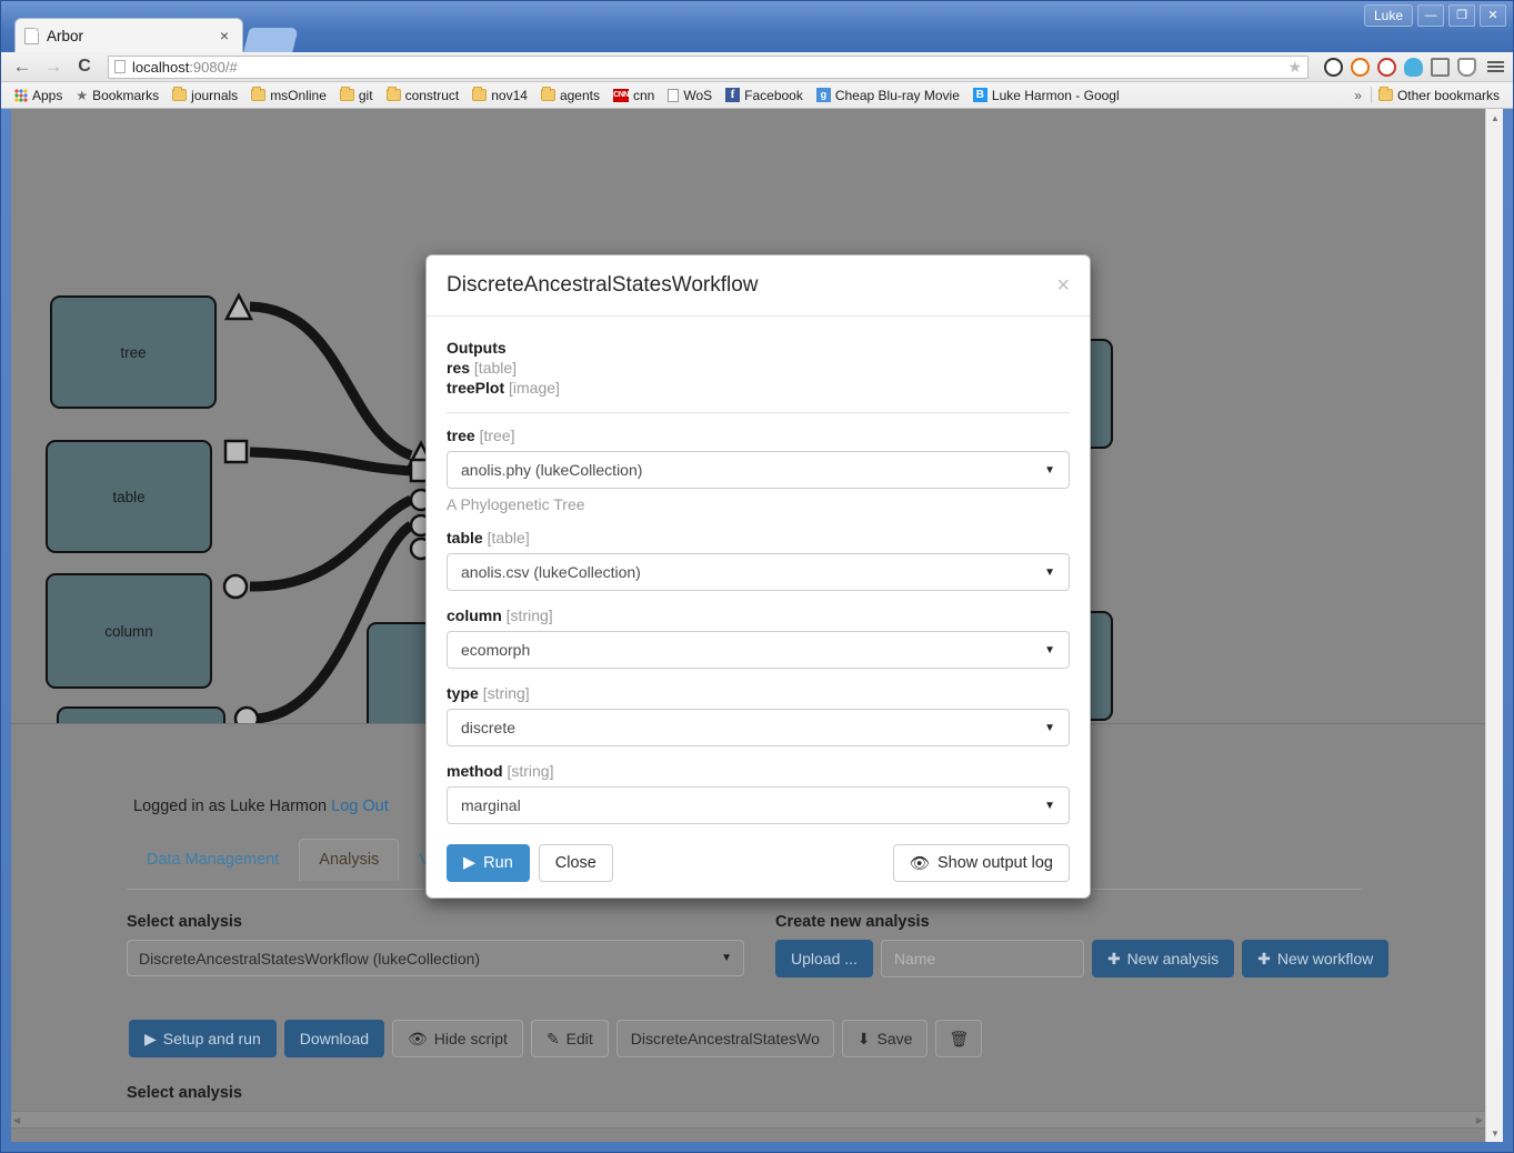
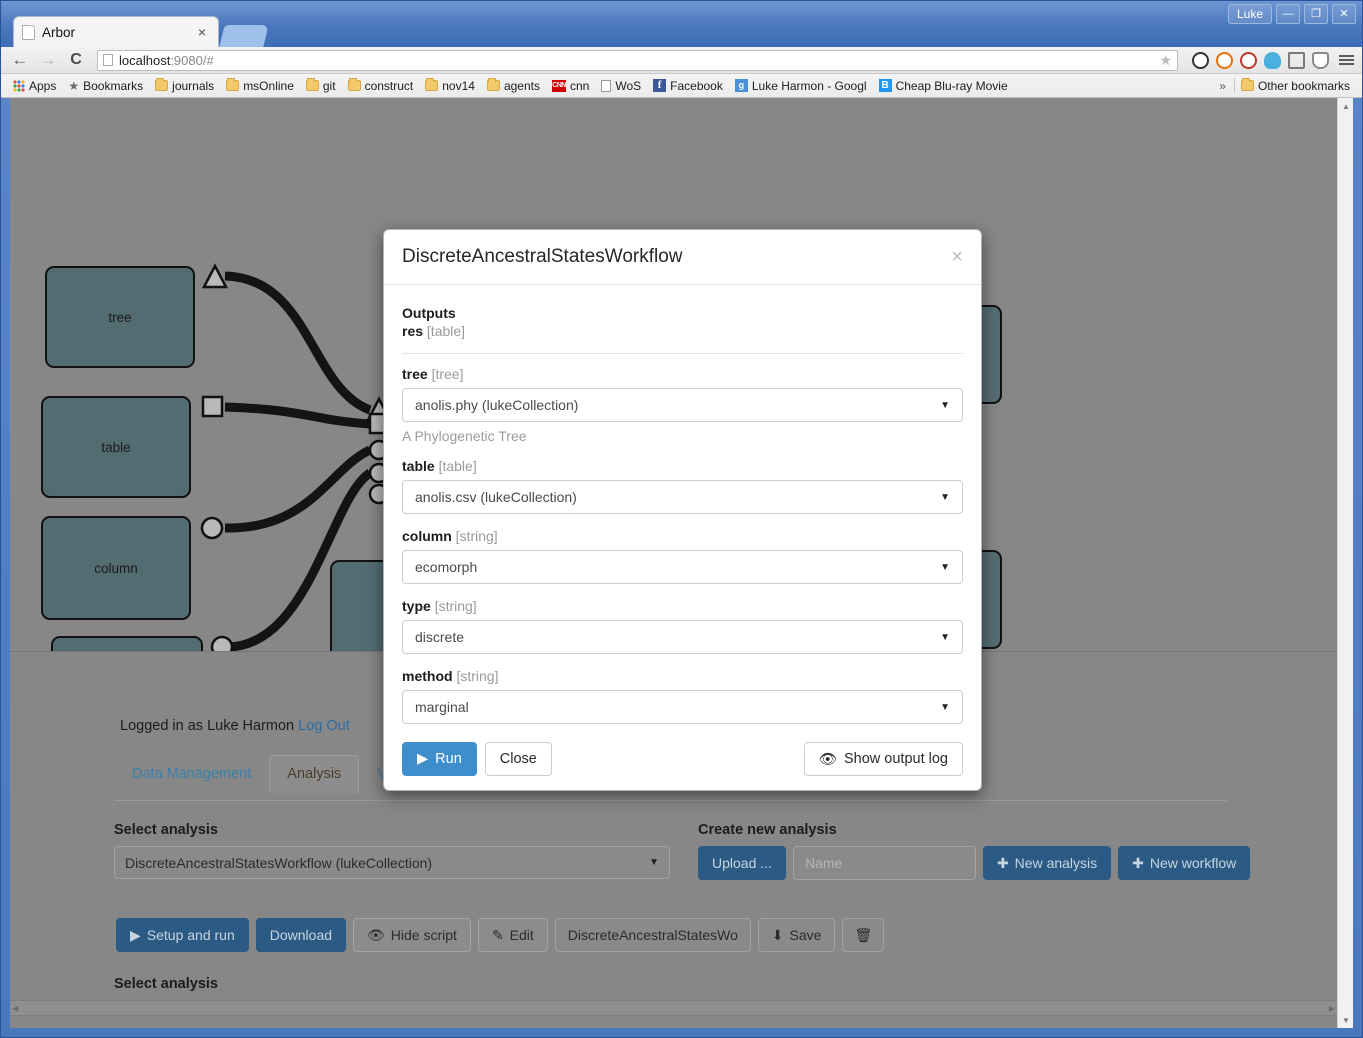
  Arbor
  ×
  Luke
  —
  ❐
  ✕
  ←
  →
  C
  localhost:9080/#
  ★
  Apps
  ★
  Bookmarks
  journals
  msOnline
  git
  construct
  nov14
  agents
  cnn
  WoS
  f
  Facebook
  g
- Cheap Blu-ray Movie
+ Luke Harmon - Googl
  B
- Luke Harmon - Googl
+ Cheap Blu-ray Movie
  »
  Other bookmarks
  tree
  table
  column
  Logged in as Luke Harmon Log Out
  Data Management
  Analysis
  Select analysis
  DiscreteAncestralStatesWorkflow (lukeCollection)
  ▼
  Create new analysis
  Upload ...
  Name
  ✚
  New analysis
  ✚
  New workflow
  ▶
  Setup and run
  Download
  👁
  Hide script
  ✎
  Edit
  DiscreteAncestralStatesWo
  ⬇
  Save
  🗑
  Select analysis
  ◀
  ▶
  ▲
  ▼
  DiscreteAncestralStatesWorkflow
  ×
  Outputs
  res [table]
- treePlot [image]
  tree [tree]
  anolis.phy (lukeCollection)
  ▼
  A Phylogenetic Tree
  table [table]
  anolis.csv (lukeCollection)
  ▼
  column [string]
  ecomorph
  ▼
  type [string]
  discrete
  ▼
  method [string]
  marginal
  ▼
  ▶
  Run
  Close
  👁
  Show output log
